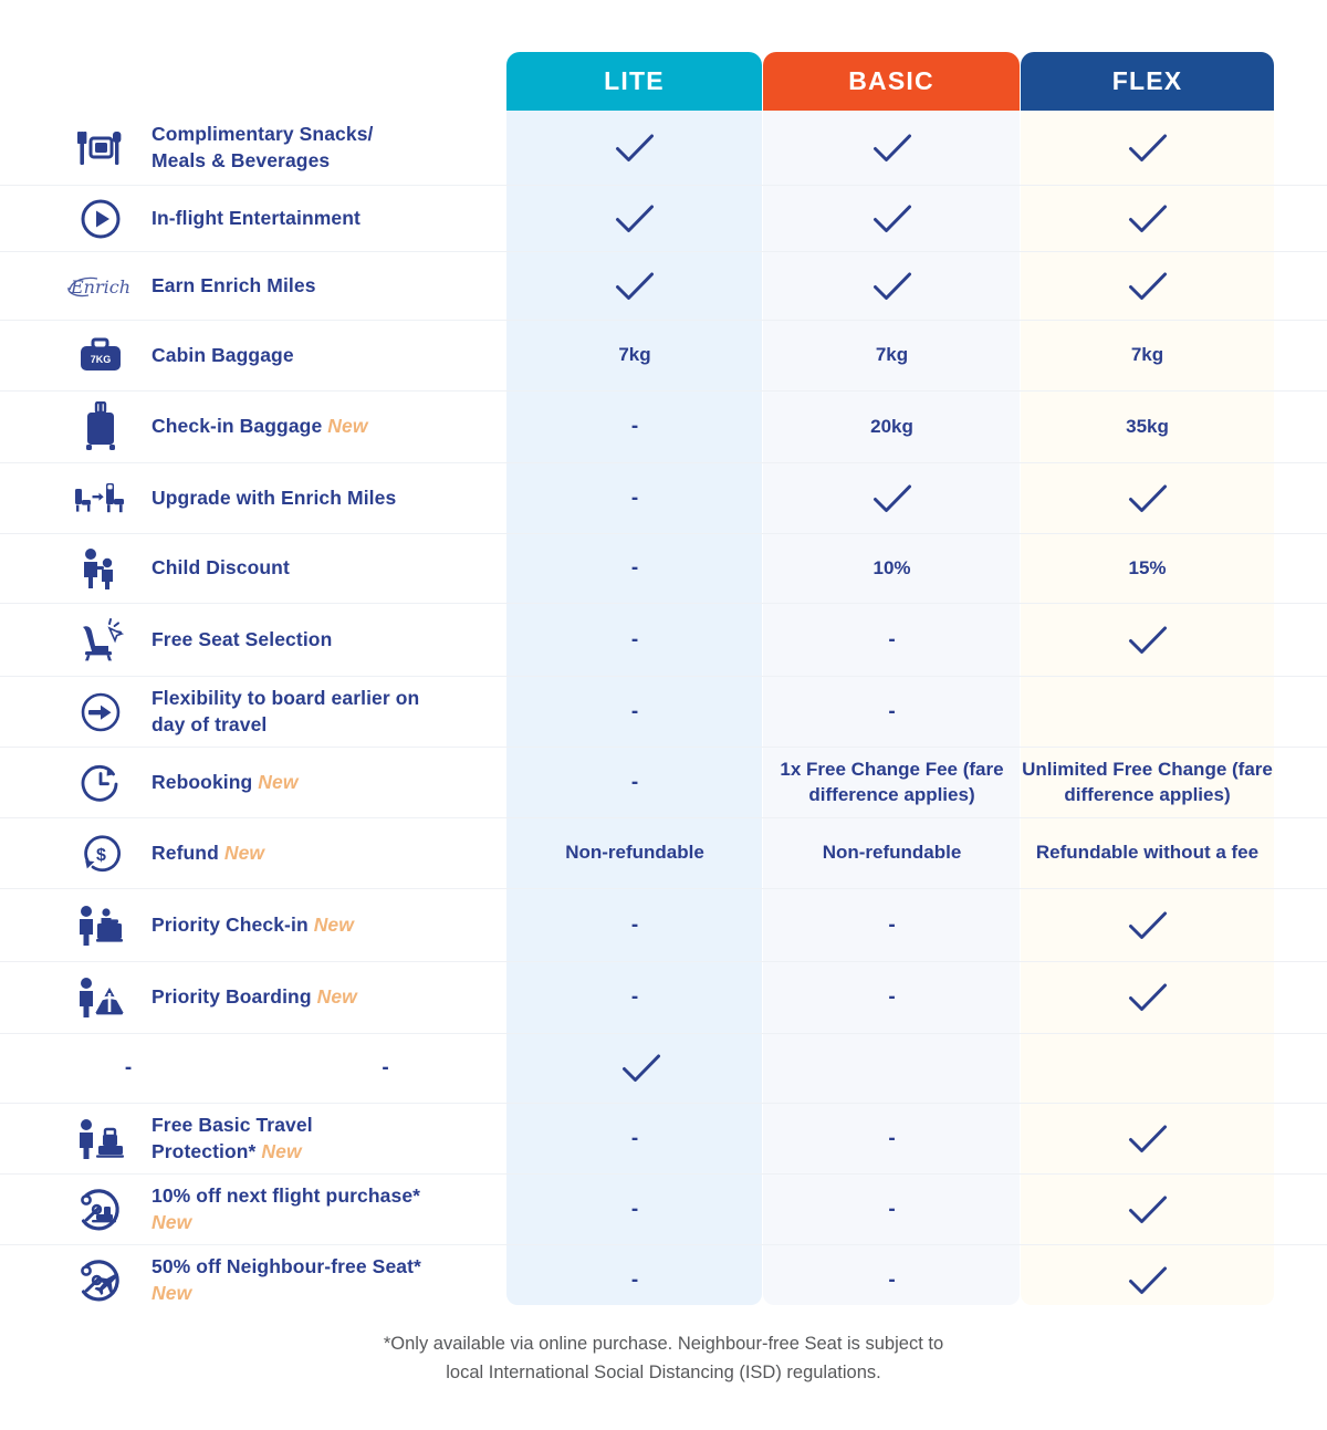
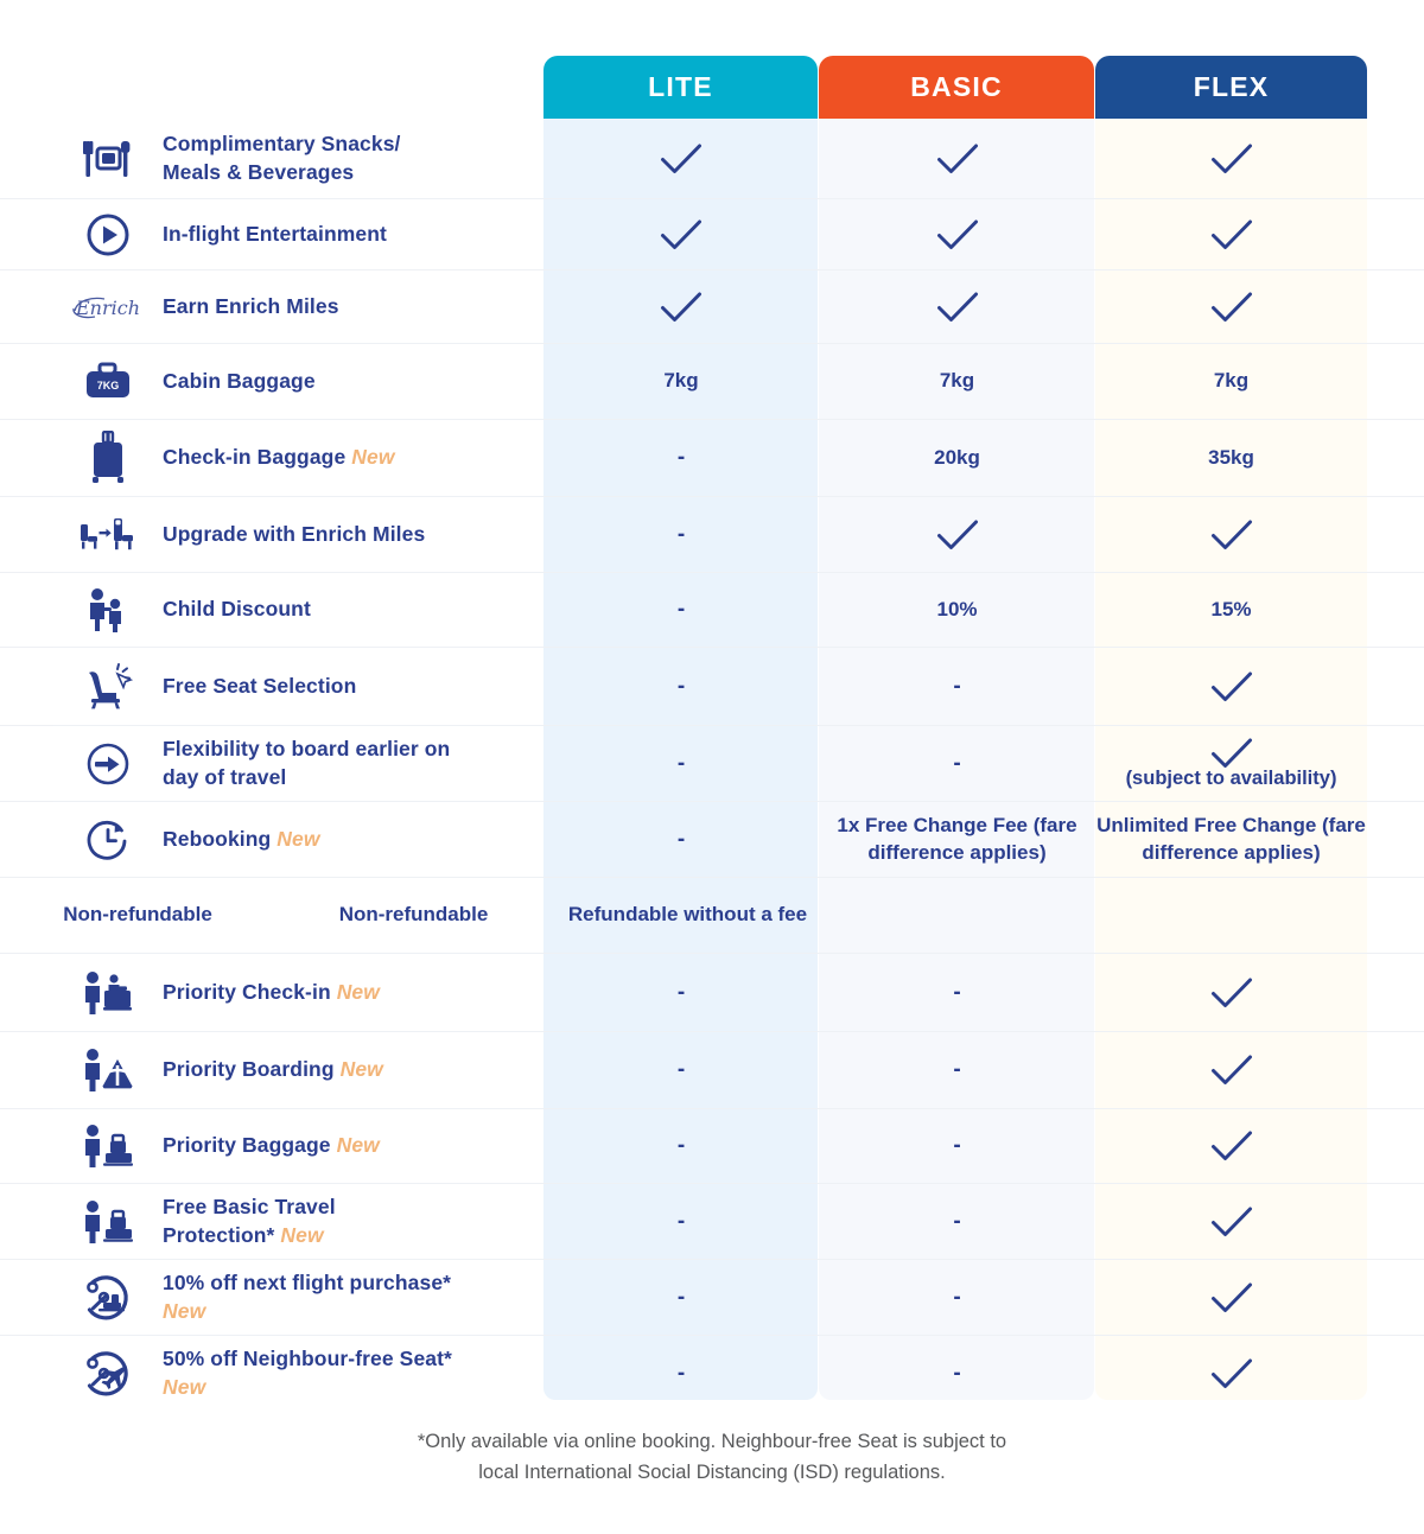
  LITE
  BASIC
  FLEX
  Complimentary Snacks/
  Meals & Beverages
  In-flight Entertainment
  Enrich
  Earn Enrich Miles
  7KG
  Cabin Baggage
  7kg
  7kg
  7kg
  Check-in Baggage New
  -
  20kg
  35kg
  Upgrade with Enrich Miles
  -
  Child Discount
  -
  10%
  15%
  Free Seat Selection
  -
  -
  Flexibility to board earlier on
  day of travel
  -
  -
+ (subject to availability)
  Rebooking New
  -
  1x Free Change Fee (fare difference applies)
  Unlimited Free Change (fare difference applies)
- $
- Refund New
  Non-refundable
  Non-refundable
  Refundable without a fee
  Priority Check-in New
  -
  -
  Priority Boarding New
  -
  -
+ Priority Baggage New
  -
  -
  Free Basic Travel
  Protection* New
  -
  -
  10% off next flight purchase*
  New
  -
  -
  50% off Neighbour-free Seat*
  New
  -
  -
- *Only available via online purchase. Neighbour-free Seat is subject to
+ *Only available via online booking. Neighbour-free Seat is subject to
  local International Social Distancing (ISD) regulations.
